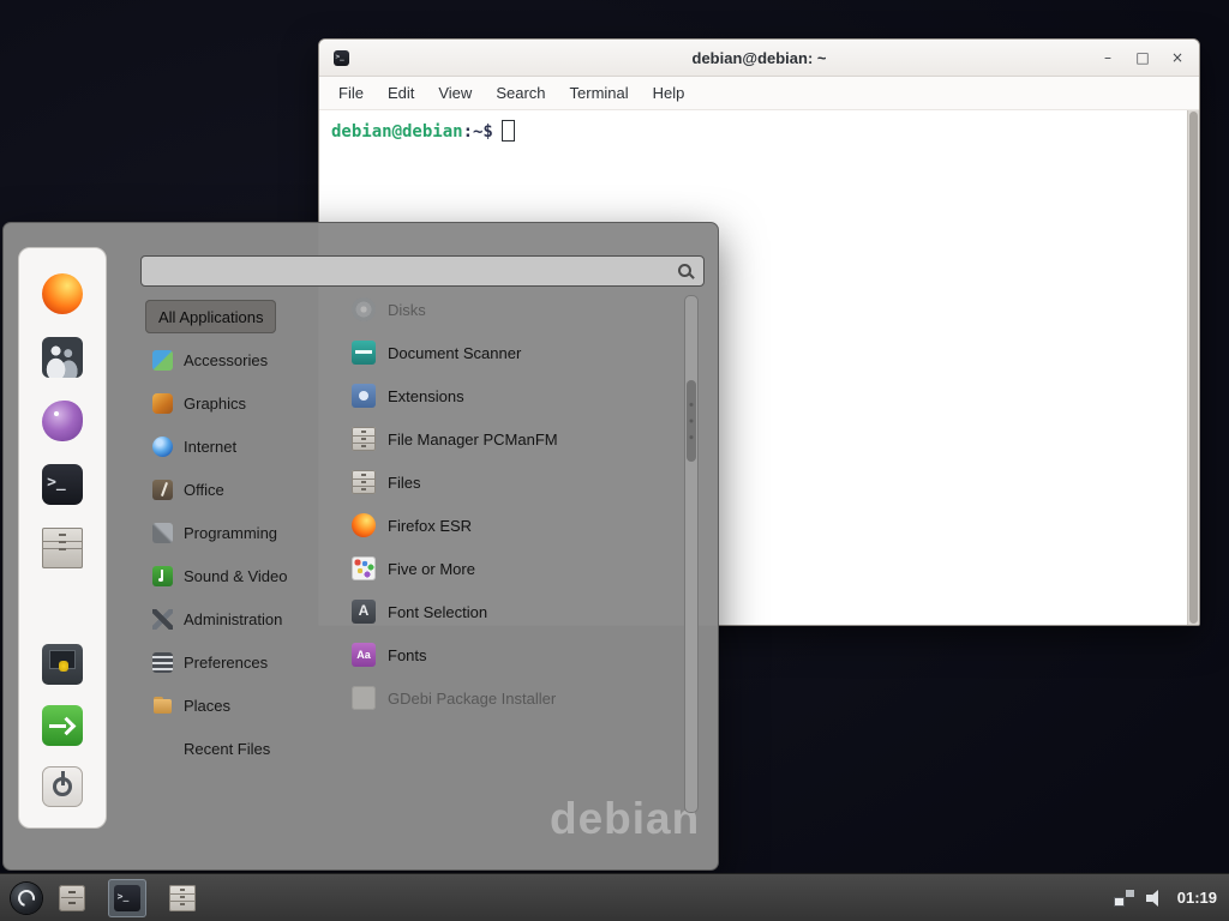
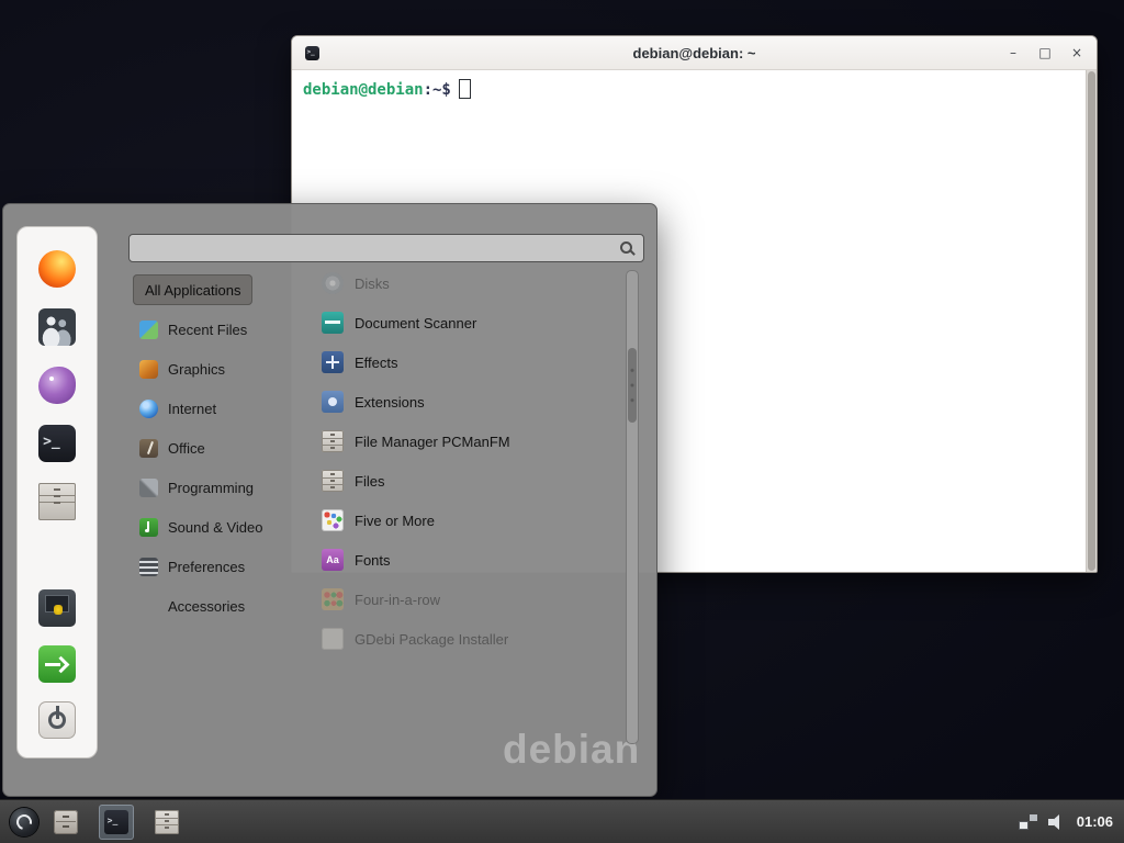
  debian@debian: ~
  –
  □
  ×
- File
- Edit
- View
- Search
- Terminal
- Help
  debian@debian:~$
  debian
  All Applications
- Accessories
+ Recent Files
  Graphics
  Internet
  Office
  Programming
  Sound & Video
- Administration
  Preferences
- Places
- Recent Files
+ Accessories
  Disks
  Document Scanner
+ Effects
  Extensions
  File Manager PCManFM
  Files
- Firefox ESR
  Five or More
- Font Selection
  Fonts
+ Four-in-a-row
  GDebi Package Installer
- 01:19
+ 01:06
